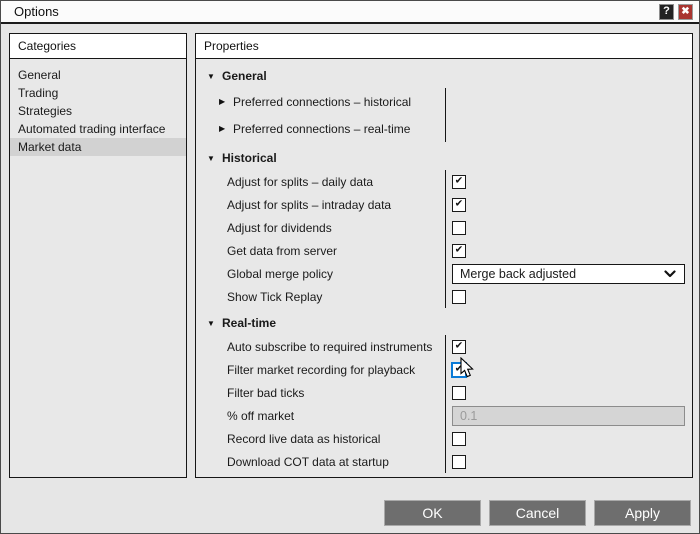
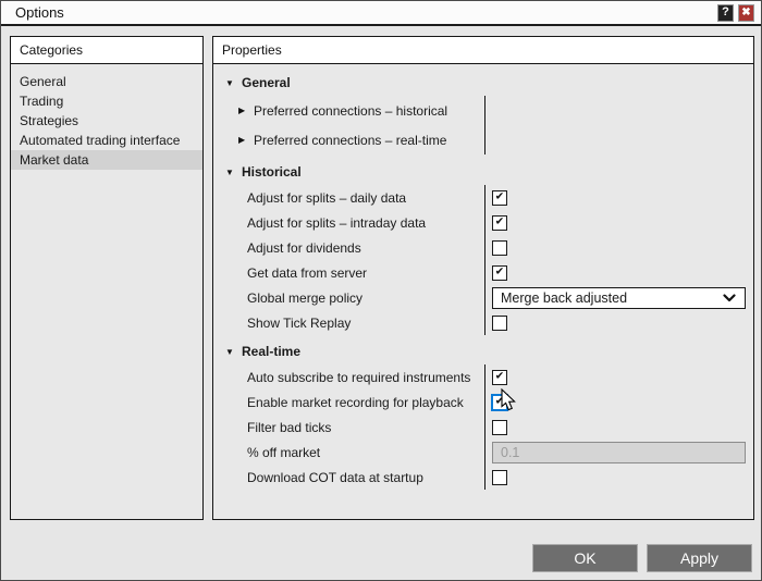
  Options
  ?
  ✖
  Categories
  General
  Trading
  Strategies
  Automated trading interface
  Market data
  Properties
  ▼
  General
  ▶
  Preferred connections – historical
  ▶
  Preferred connections – real-time
  ▼
  Historical
  Adjust for splits – daily data
  ✔
  Adjust for splits – intraday data
  ✔
  Adjust for dividends
  Get data from server
  ✔
  Global merge policy
  Merge back adjusted
  Show Tick Replay
  ▼
  Real-time
  Auto subscribe to required instruments
  ✔
- Filter market recording for playback
+ Enable market recording for playback
  ✔
  Filter bad ticks
  % off market
  0.1
- Record live data as historical
  Download COT data at startup
  OK
- Cancel
  Apply
